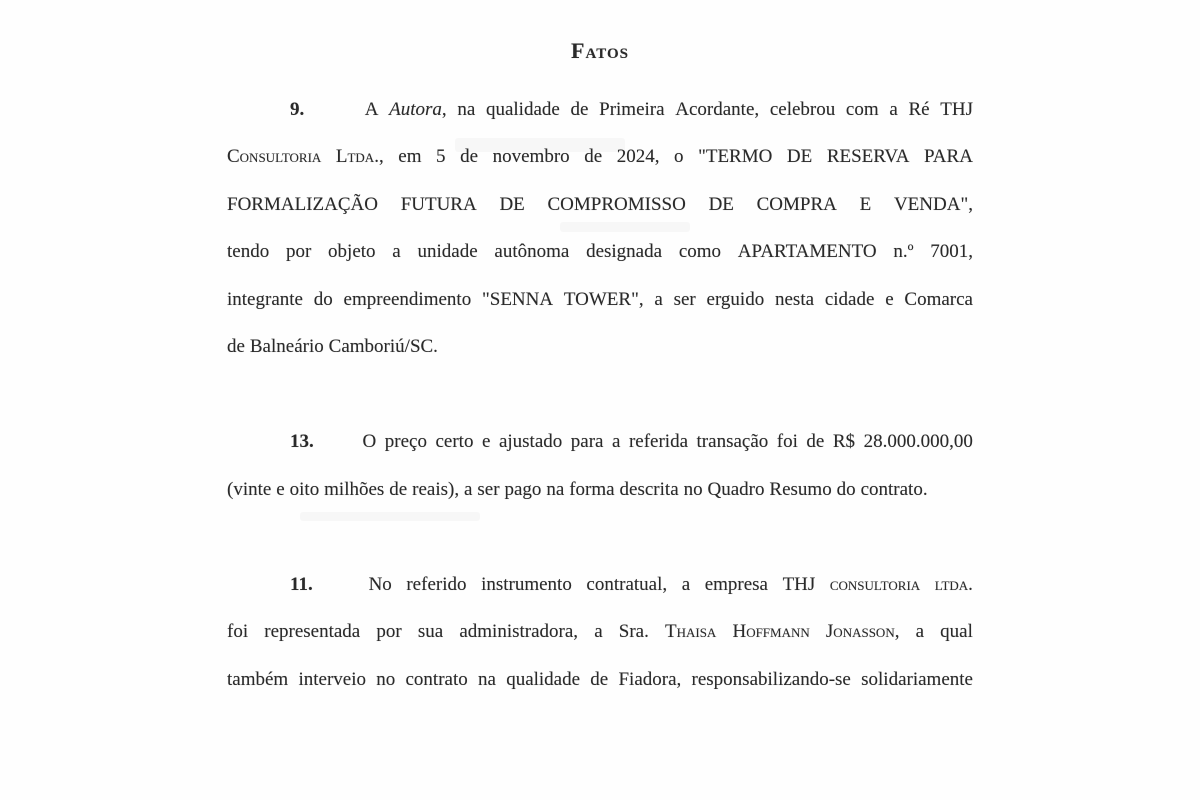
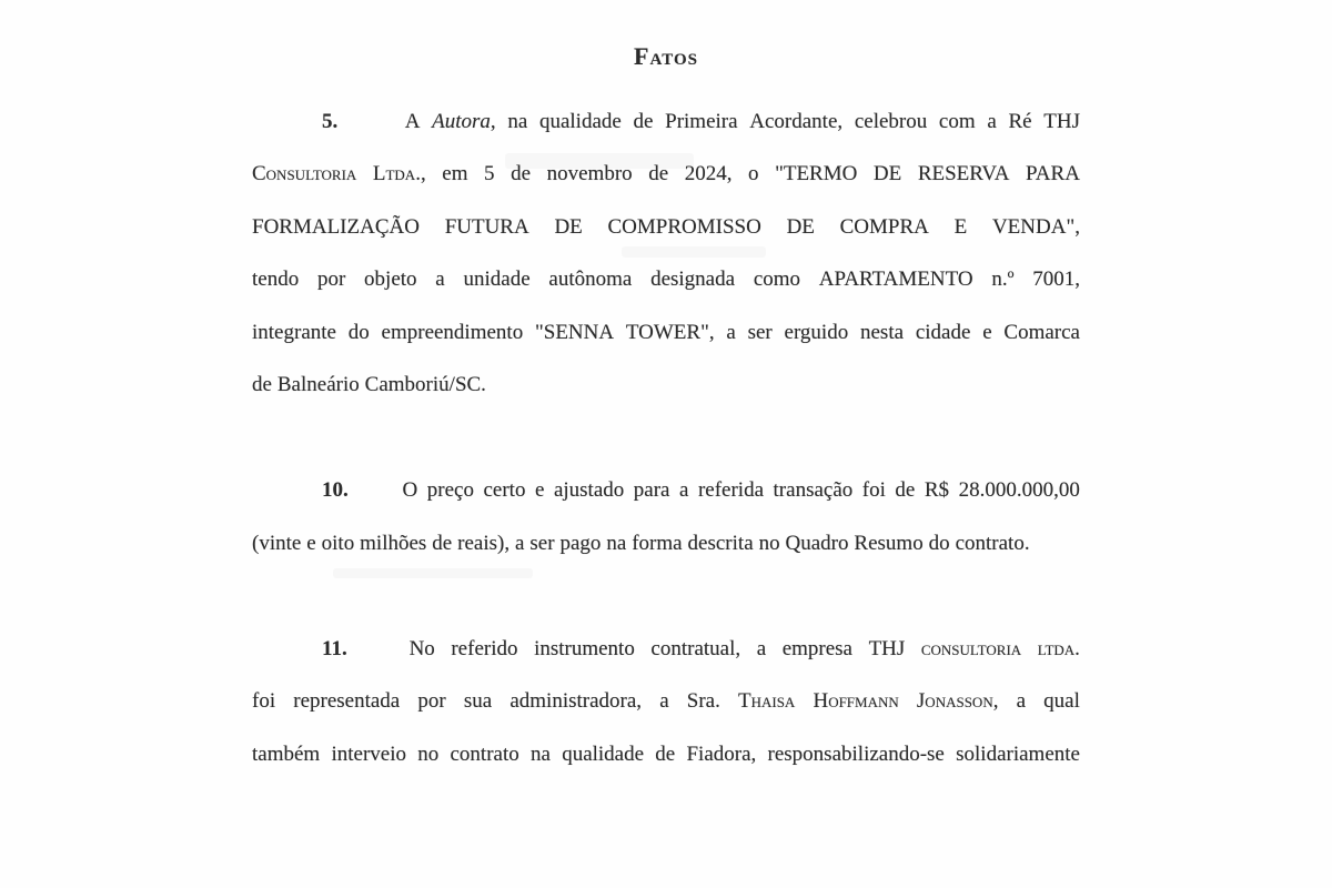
  Fatos
- 9.
+ 5.
  A
  Autora,
  na
  qualidade
  de
  Primeira
  Acordante,
  celebrou
  com
  a
  Ré
  THJ
  Consultoria
  Ltda.,
  em
  5
  de
  novembro
  de
  2024,
  o
  "TERMO
  DE
  RESERVA
  PARA
  FORMALIZAÇÃO
  FUTURA
  DE
  COMPROMISSO
  DE
  COMPRA
  E
  VENDA",
  tendo
  por
  objeto
  a
  unidade
  autônoma
  designada
  como
  APARTAMENTO
  n.º
  7001,
  integrante
  do
  empreendimento
  "SENNA
  TOWER",
  a
  ser
  erguido
  nesta
  cidade
  e
  Comarca
  de
  Balneário
  Camboriú/SC.
- 13.
+ 10.
  O
  preço
  certo
  e
  ajustado
  para
  a
  referida
  transação
  foi
  de
  R$
  28.000.000,00
  (vinte
  e
  oito
  milhões
  de
  reais),
  a
  ser
  pago
  na
  forma
  descrita
  no
  Quadro
  Resumo
  do
  contrato.
  11.
  No
  referido
  instrumento
  contratual,
  a
  empresa
  THJ
  consultoria
  ltda.
  foi
  representada
  por
  sua
  administradora,
  a
  Sra.
  Thaisa
  Hoffmann
  Jonasson,
  a
  qual
  também
  interveio
  no
  contrato
  na
  qualidade
  de
  Fiadora,
  responsabilizando-se
  solidariamente
